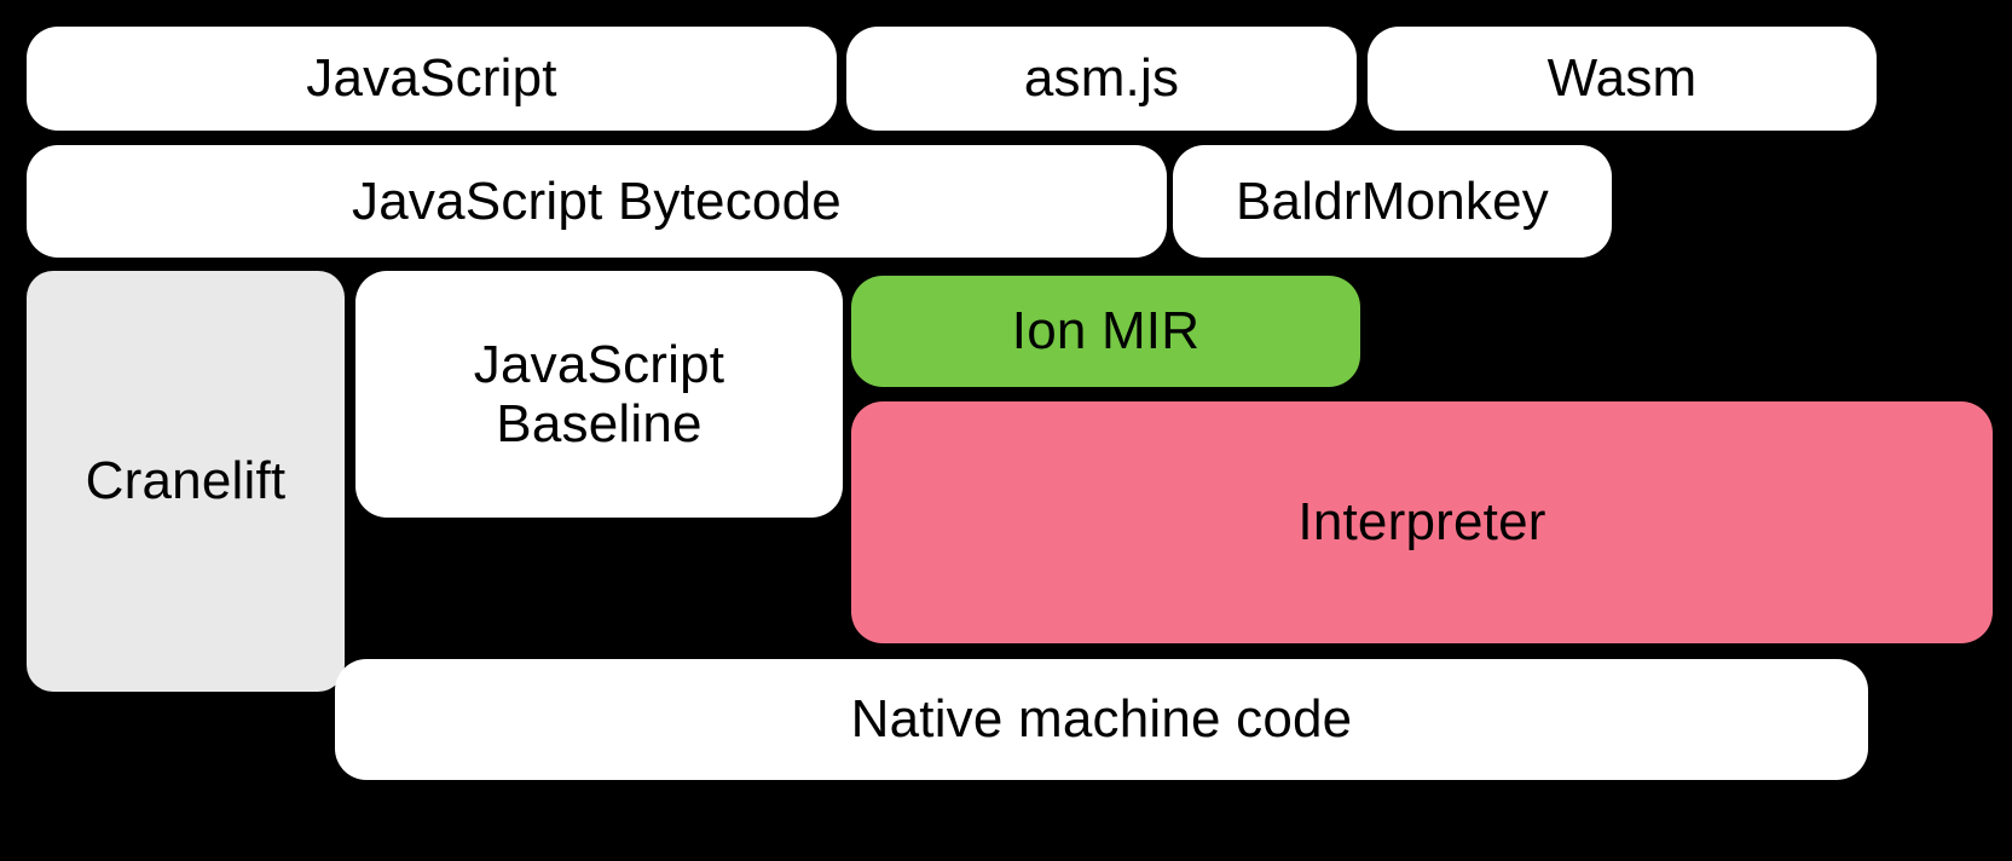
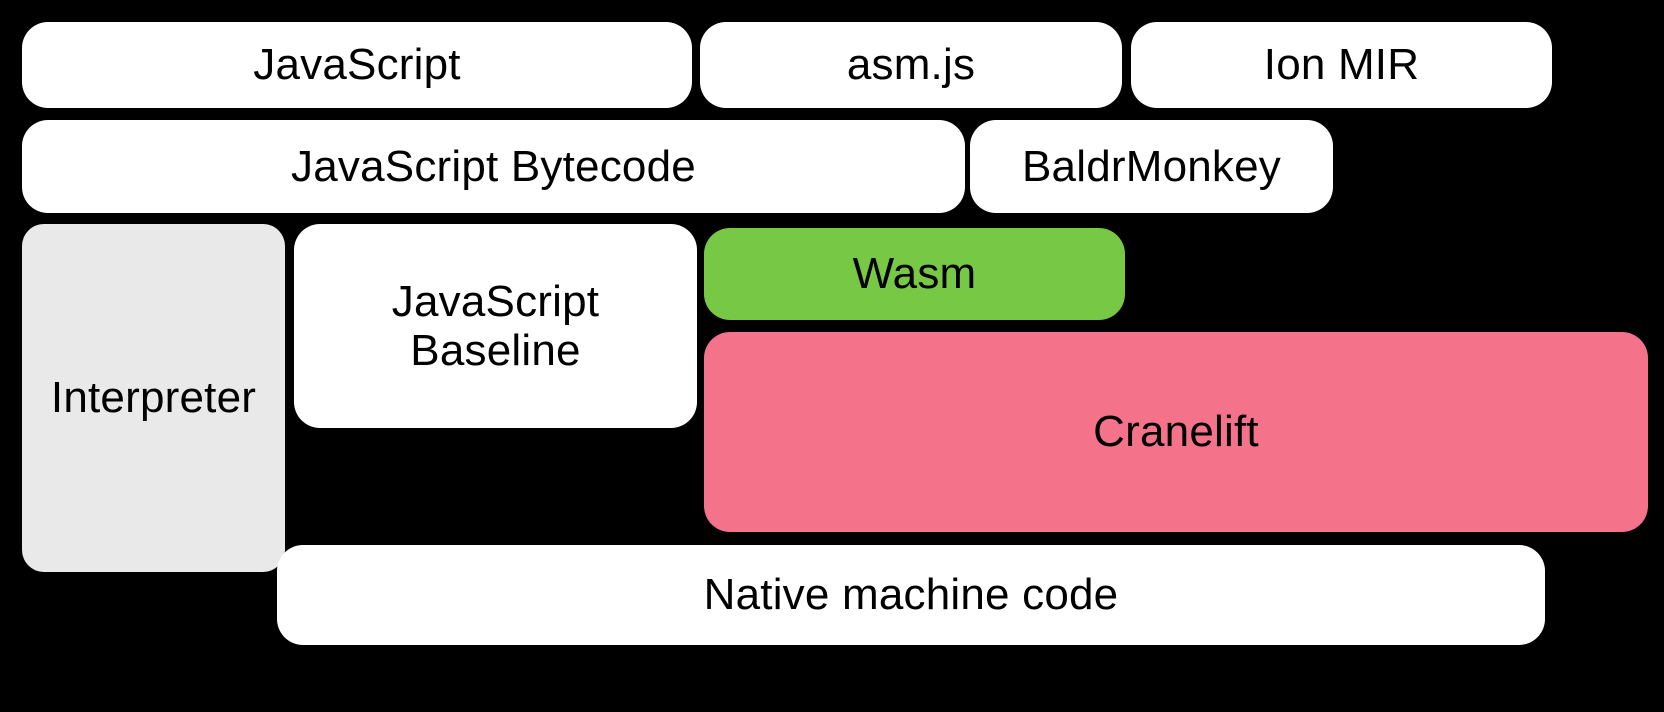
  JavaScript
  asm.js
- Wasm
+ Ion MIR
  JavaScript Bytecode
  BaldrMonkey
- Cranelift
+ Interpreter
  JavaScript
  Baseline
- Ion MIR
+ Wasm
- Interpreter
+ Cranelift
  Native machine code
